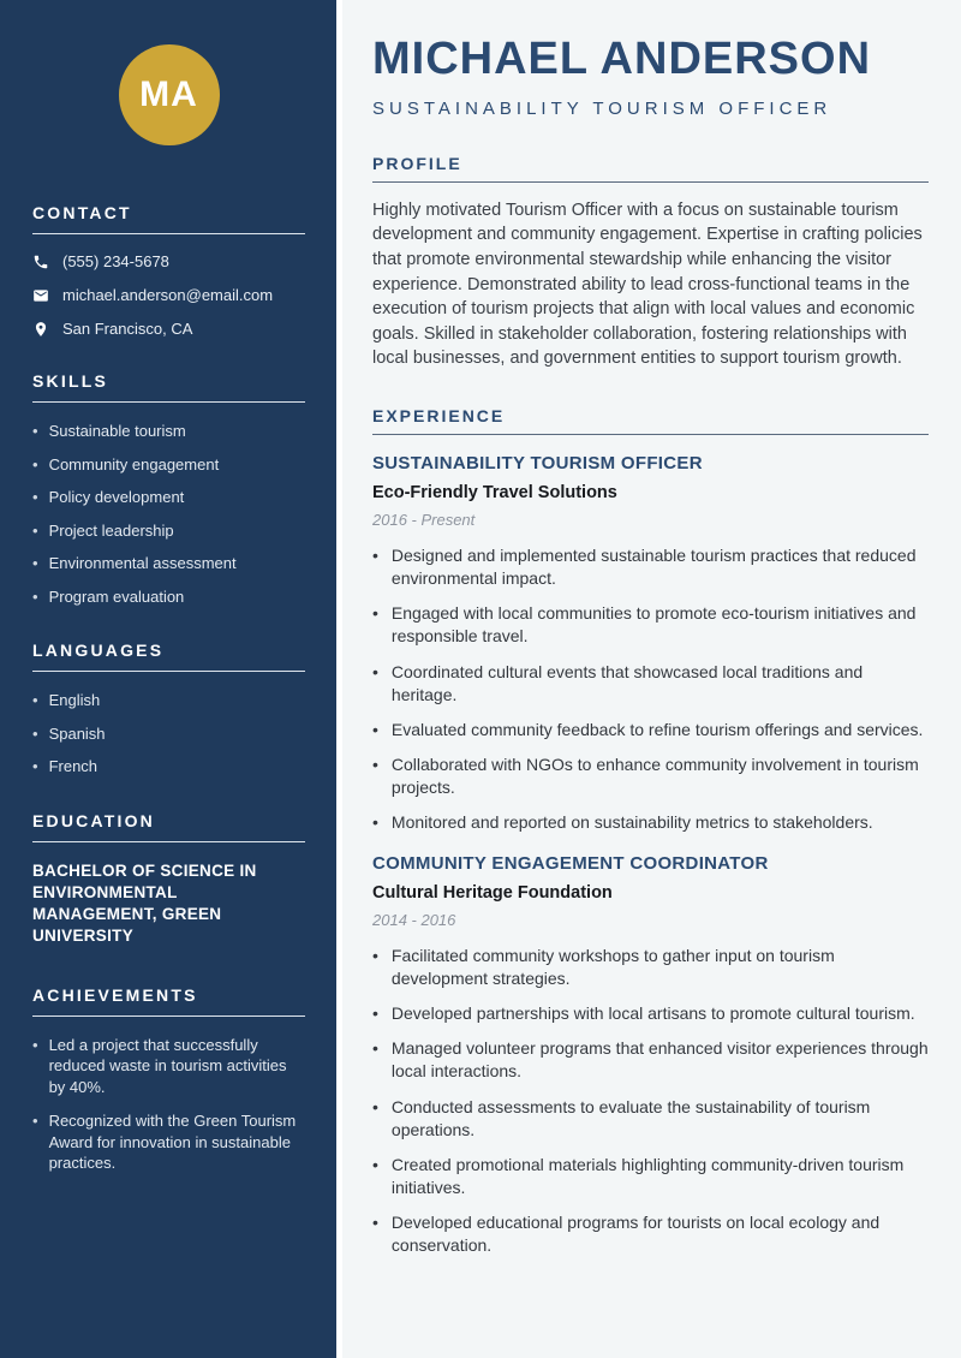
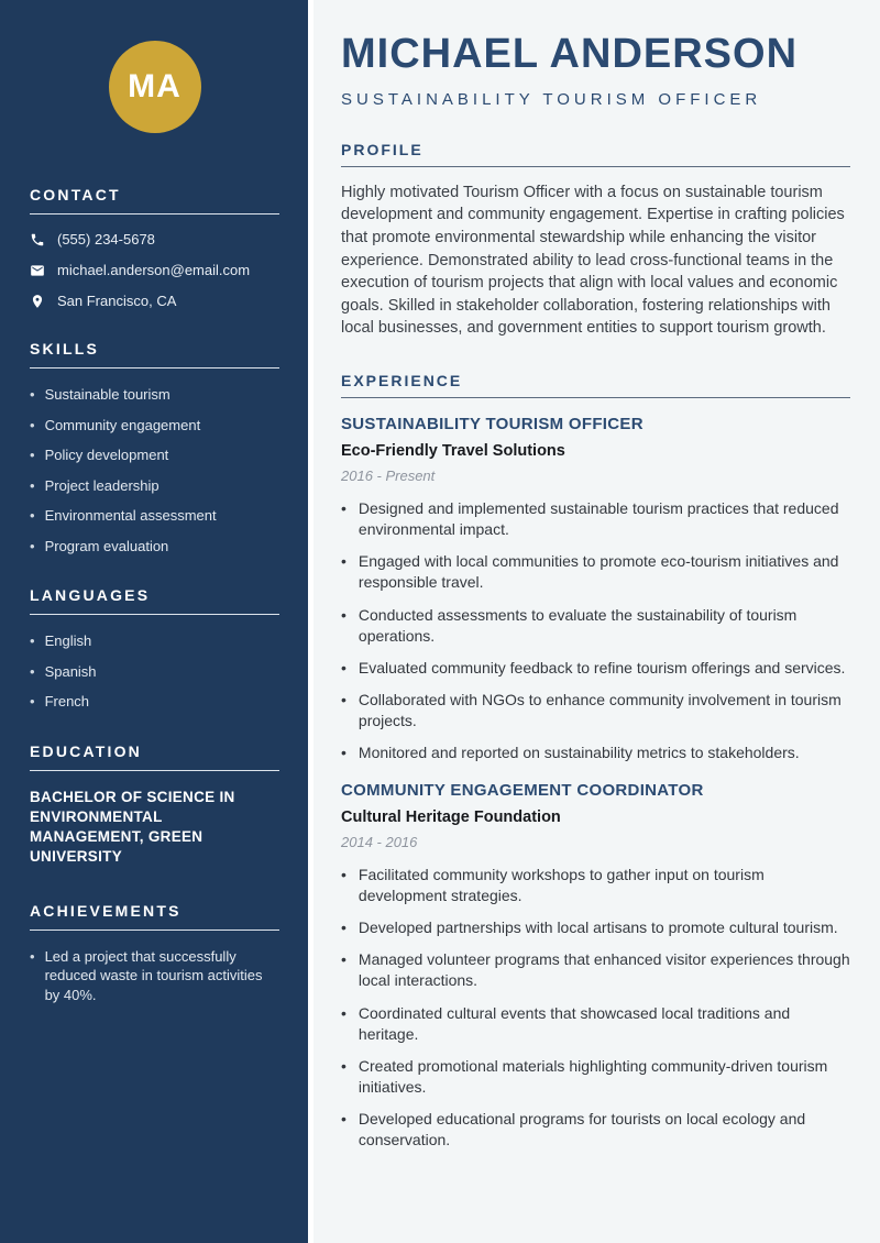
  MA
  CONTACT
  (555) 234-5678
  michael.anderson@email.com
  San Francisco, CA
  SKILLS
  Sustainable tourism
  Community engagement
  Policy development
  Project leadership
  Environmental assessment
  Program evaluation
  LANGUAGES
  English
  Spanish
  French
  EDUCATION
  BACHELOR OF SCIENCE IN ENVIRONMENTAL MANAGEMENT, GREEN UNIVERSITY
  ACHIEVEMENTS
  Led a project that successfully reduced waste in tourism activities by 40%.
- Recognized with the Green Tourism Award for innovation in sustainable practices.
  MICHAEL ANDERSON
  SUSTAINABILITY TOURISM OFFICER
  PROFILE
  Highly motivated Tourism Officer with a focus on sustainable tourism development and community engagement. Expertise in crafting policies that promote environmental stewardship while enhancing the visitor experience. Demonstrated ability to lead cross-functional teams in the execution of tourism projects that align with local values and economic goals. Skilled in stakeholder collaboration, fostering relationships with local businesses, and government entities to support tourism growth.
  EXPERIENCE
  SUSTAINABILITY TOURISM OFFICER
  Eco-Friendly Travel Solutions
  2016 - Present
  Designed and implemented sustainable tourism practices that reduced environmental impact.
  Engaged with local communities to promote eco-tourism initiatives and responsible travel.
- Coordinated cultural events that showcased local traditions and heritage.
+ Conducted assessments to evaluate the sustainability of tourism operations.
  Evaluated community feedback to refine tourism offerings and services.
  Collaborated with NGOs to enhance community involvement in tourism projects.
  Monitored and reported on sustainability metrics to stakeholders.
  COMMUNITY ENGAGEMENT COORDINATOR
  Cultural Heritage Foundation
  2014 - 2016
  Facilitated community workshops to gather input on tourism development strategies.
  Developed partnerships with local artisans to promote cultural tourism.
  Managed volunteer programs that enhanced visitor experiences through local interactions.
- Conducted assessments to evaluate the sustainability of tourism operations.
+ Coordinated cultural events that showcased local traditions and heritage.
  Created promotional materials highlighting community-driven tourism initiatives.
  Developed educational programs for tourists on local ecology and conservation.
